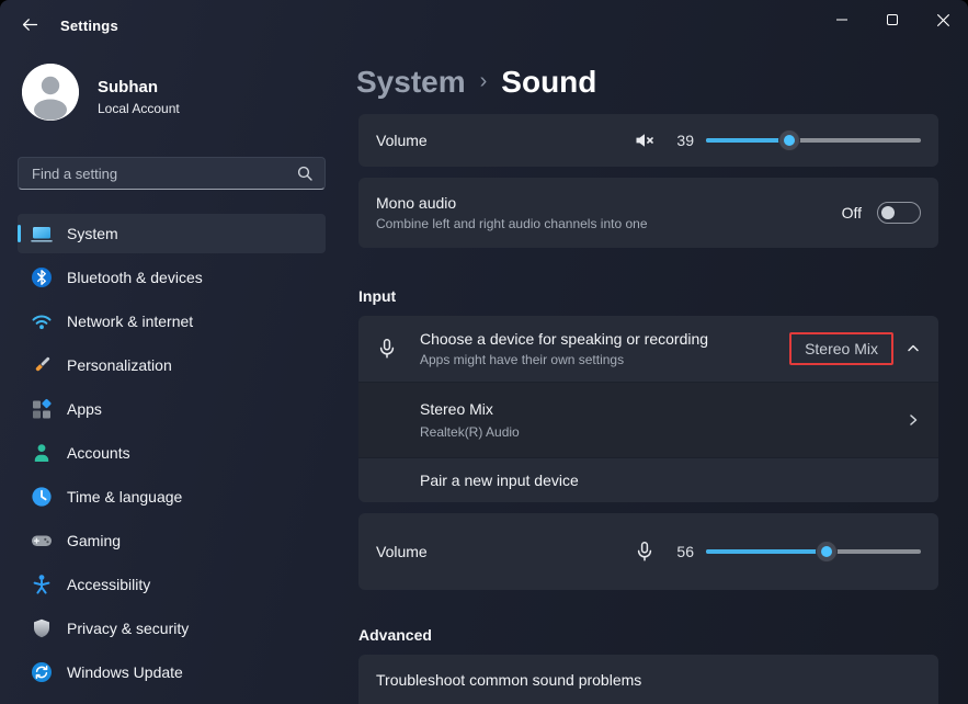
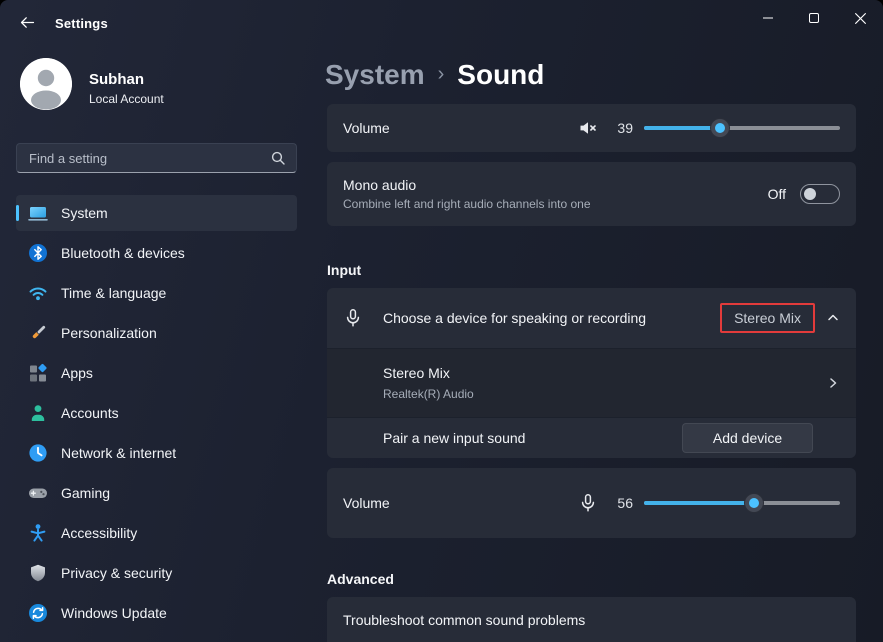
  Settings
  Subhan
  Local Account
  Find a setting
  System
  Bluetooth & devices
- Network & internet
+ Time & language
  Personalization
  Apps
  Accounts
- Time & language
+ Network & internet
  Gaming
  Accessibility
  Privacy & security
  Windows Update
  System
  ›
  Sound
  Volume
  39
  Mono audio
  Combine left and right audio channels into one
  Off
  Input
  Choose a device for speaking or recording
- Apps might have their own settings
  Stereo Mix
  Stereo Mix
  Realtek(R) Audio
- Pair a new input device
+ Pair a new input sound
+ Add device
  Volume
  56
  Advanced
  Troubleshoot common sound problems
